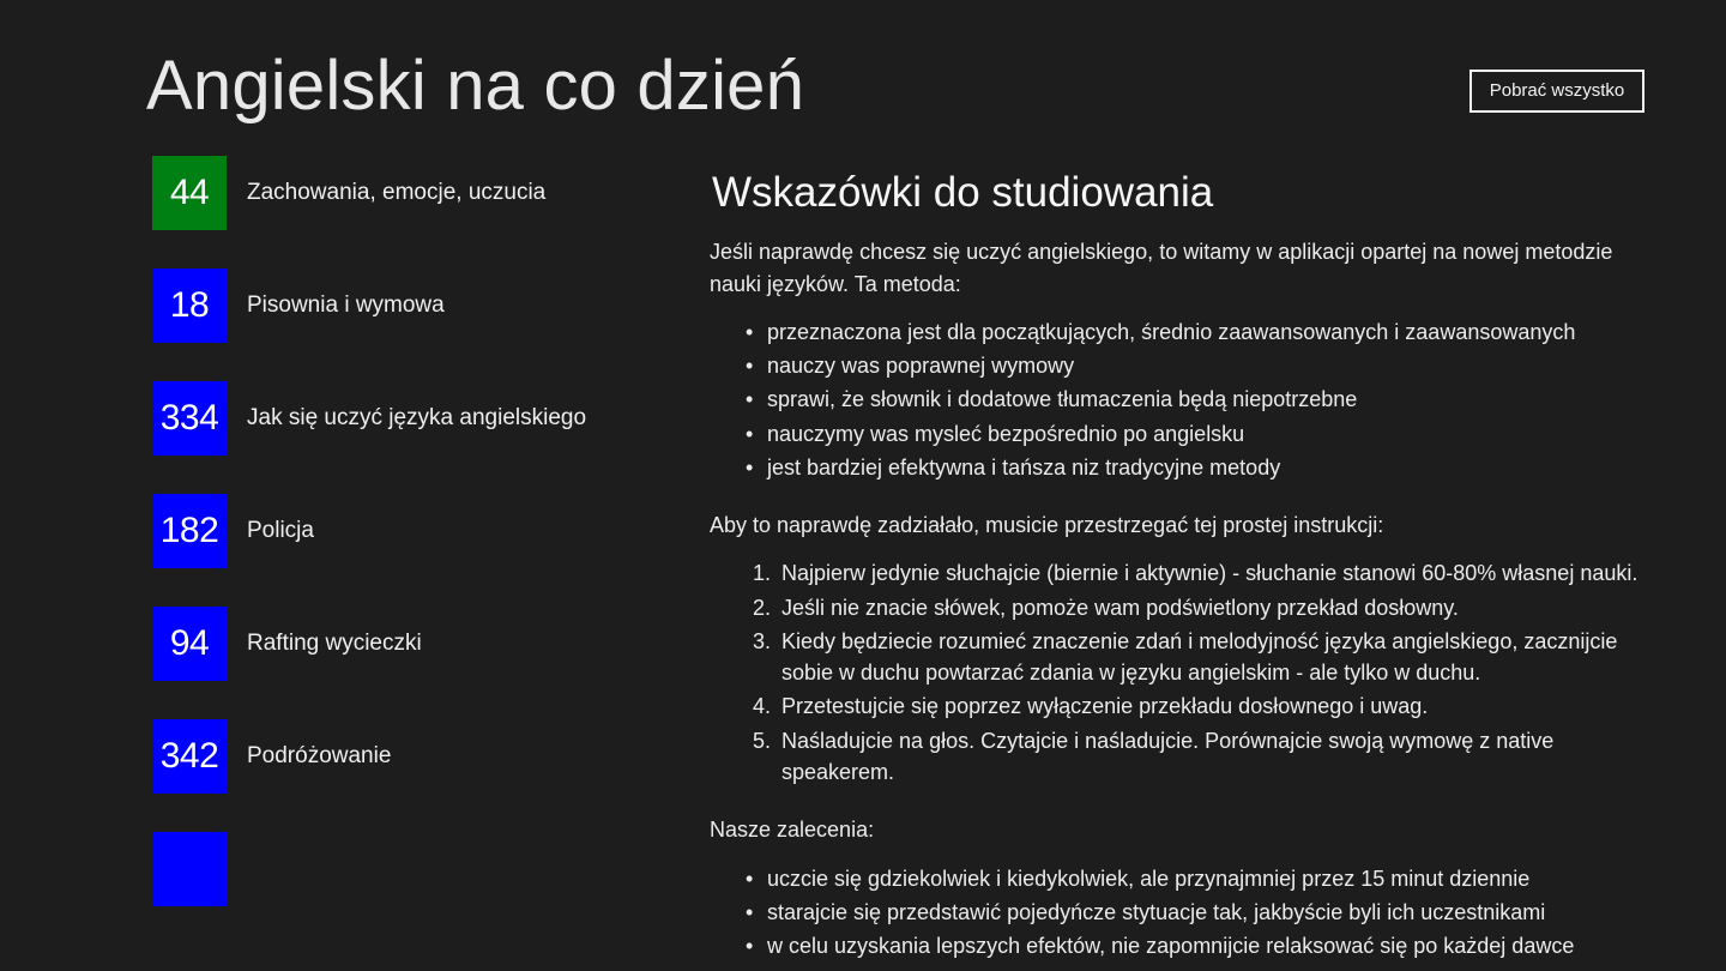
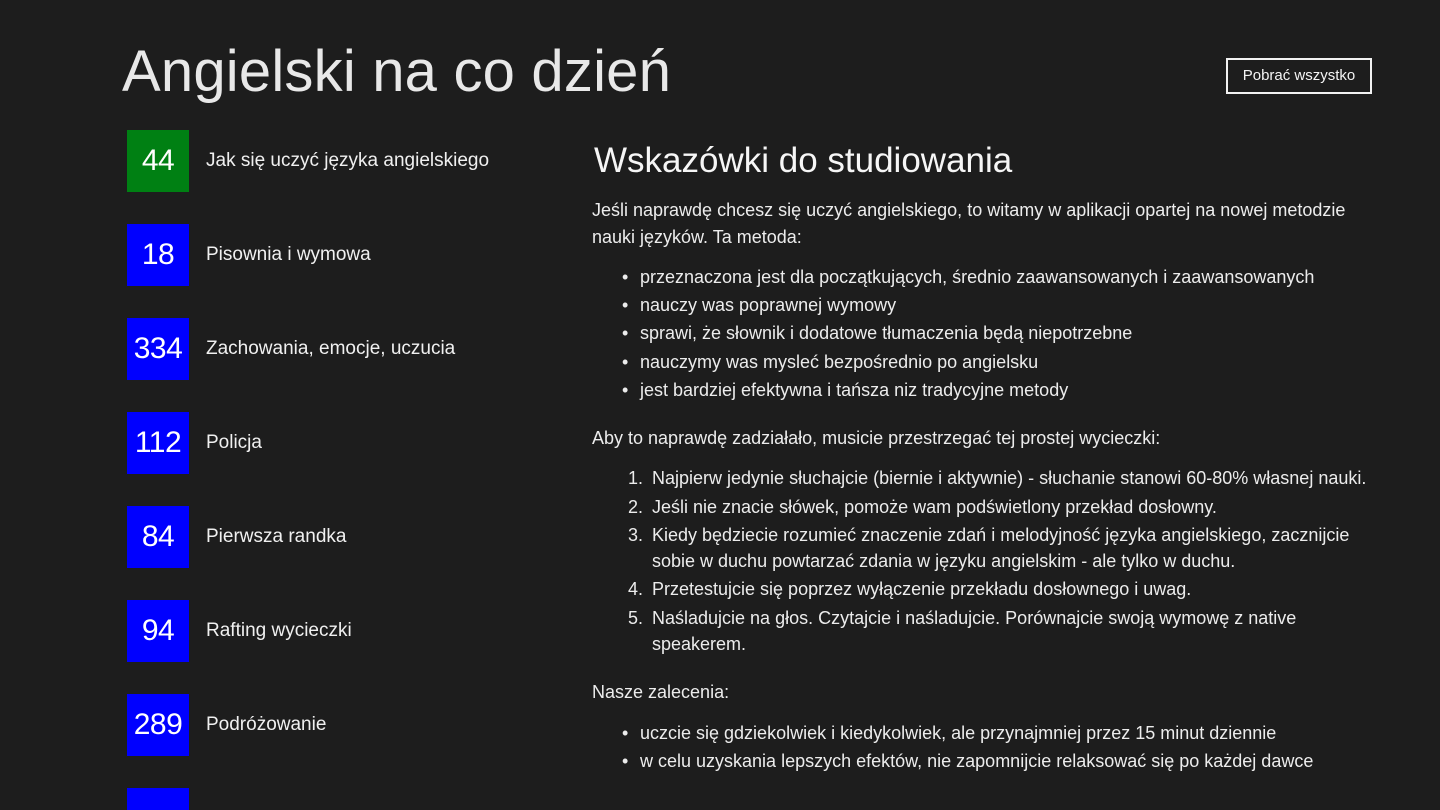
  Angielski na co dzień
  Pobrać wszystko
  44
- Zachowania, emocje, uczucia
+ Jak się uczyć języka angielskiego
  18
  Pisownia i wymowa
  334
- Jak się uczyć języka angielskiego
+ Zachowania, emocje, uczucia
- 182
+ 112
  Policja
+ 84
+ Pierwsza randka
  94
  Rafting wycieczki
- 342
+ 289
  Podróżowanie
  Wskazówki do studiowania
  Jeśli naprawdę chcesz się uczyć angielskiego, to witamy w aplikacji opartej na nowej metodzie nauki języków. Ta metoda:
  przeznaczona jest dla początkujących, średnio zaawansowanych i zaawansowanych
  nauczy was poprawnej wymowy
  sprawi, że słownik i dodatowe tłumaczenia będą niepotrzebne
  nauczymy was mysleć bezpośrednio po angielsku
  jest bardziej efektywna i tańsza niz tradycyjne metody
- Aby to naprawdę zadziałało, musicie przestrzegać tej prostej instrukcji:
+ Aby to naprawdę zadziałało, musicie przestrzegać tej prostej wycieczki:
  Najpierw jedynie słuchajcie (biernie i aktywnie) - słuchanie stanowi 60-80% własnej nauki.
  Jeśli nie znacie słówek, pomoże wam podświetlony przekład dosłowny.
  Kiedy będziecie rozumieć znaczenie zdań i melodyjność języka angielskiego, zacznijcie sobie w duchu powtarzać zdania w języku angielskim - ale tylko w duchu.
  Przetestujcie się poprzez wyłączenie przekładu dosłownego i uwag.
  Naśladujcie na głos. Czytajcie i naśladujcie. Porównajcie swoją wymowę z native speakerem.
  Nasze zalecenia:
  uczcie się gdziekolwiek i kiedykolwiek, ale przynajmniej przez 15 minut dziennie
- starajcie się przedstawić pojedyńcze stytuacje tak, jakbyście byli ich uczestnikami
  w celu uzyskania lepszych efektów, nie zapomnijcie relaksować się po każdej dawce
